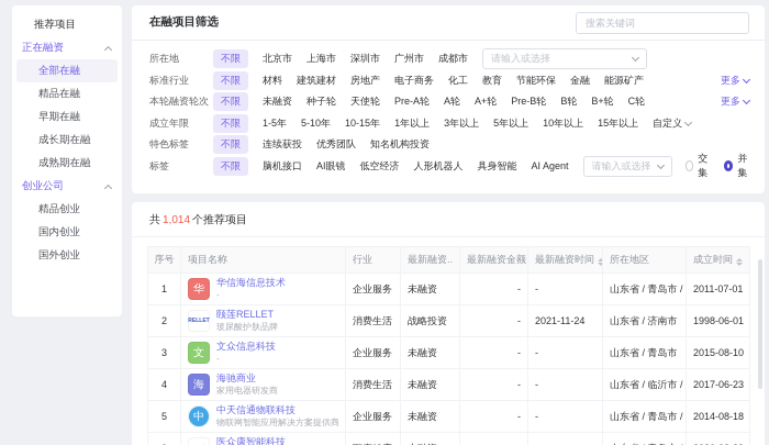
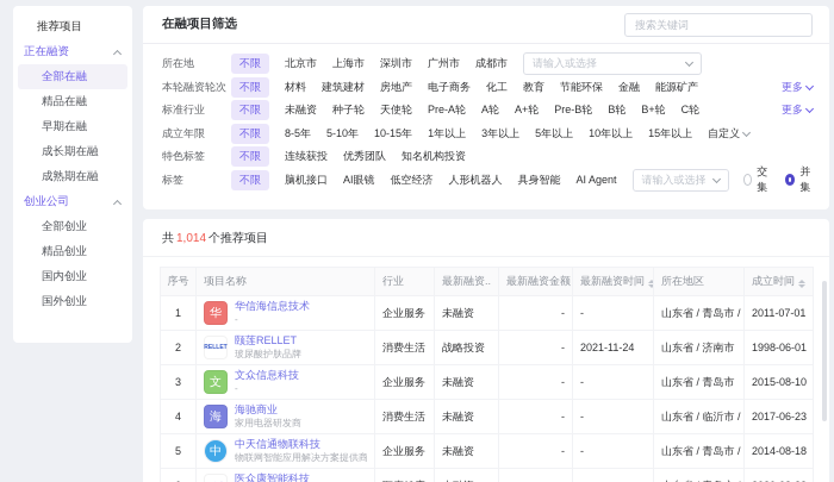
  推荐项目
  正在融资
  全部在融
  精品在融
  早期在融
  成长期在融
  成熟期在融
  创业公司
+ 全部创业
  精品创业
  国内创业
  国外创业
  在融项目筛选
  搜索关键词
  所在地
  不限
  北京市
  上海市
  深圳市
  广州市
  成都市
  请输入或选择
- 标准行业
+ 本轮融资轮次
  不限
  材料
  建筑建材
  房地产
  电子商务
  化工
  教育
  节能环保
  金融
  能源矿产
  更多
- 本轮融资轮次
+ 标准行业
  不限
  未融资
  种子轮
  天使轮
  Pre-A轮
  A轮
  A+轮
  Pre-B轮
  B轮
  B+轮
  C轮
  更多
  成立年限
  不限
- 1-5年
+ 8-5年
  5-10年
  10-15年
  1年以上
  3年以上
  5年以上
  10年以上
  15年以上
  自定义
  特色标签
  不限
  连续获投
  优秀团队
  知名机构投资
  标签
  不限
  脑机接口
  AI眼镜
  低空经济
  人形机器人
  具身智能
  AI Agent
  请输入或选择
  交集
  并集
  共 1,014 个推荐项目
  序号	项目名称	行业	最新融资..	最新融资金额	最新融资时间	所在地区	成立时间
  1	华 华信海信息技术 -	企业服务	未融资	-	-	山东省 / 青岛市 /	2011-07-01
  2	颐莲RELLET 玻尿酸护肤品牌	消费生活	战略投资	-	2021-11-24	山东省 / 济南市	1998-06-01
  3	文 文众信息科技 -	企业服务	未融资	-	-	山东省 / 青岛市	2015-08-10
  4	海 海驰商业 家用电器研发商	消费生活	未融资	-	-	山东省 / 临沂市 /	2017-06-23
  5	中 中天信通物联科技 物联网智能应用解决方案提供商	企业服务	未融资	-	-	山东省 / 青岛市 /	2014-08-18
